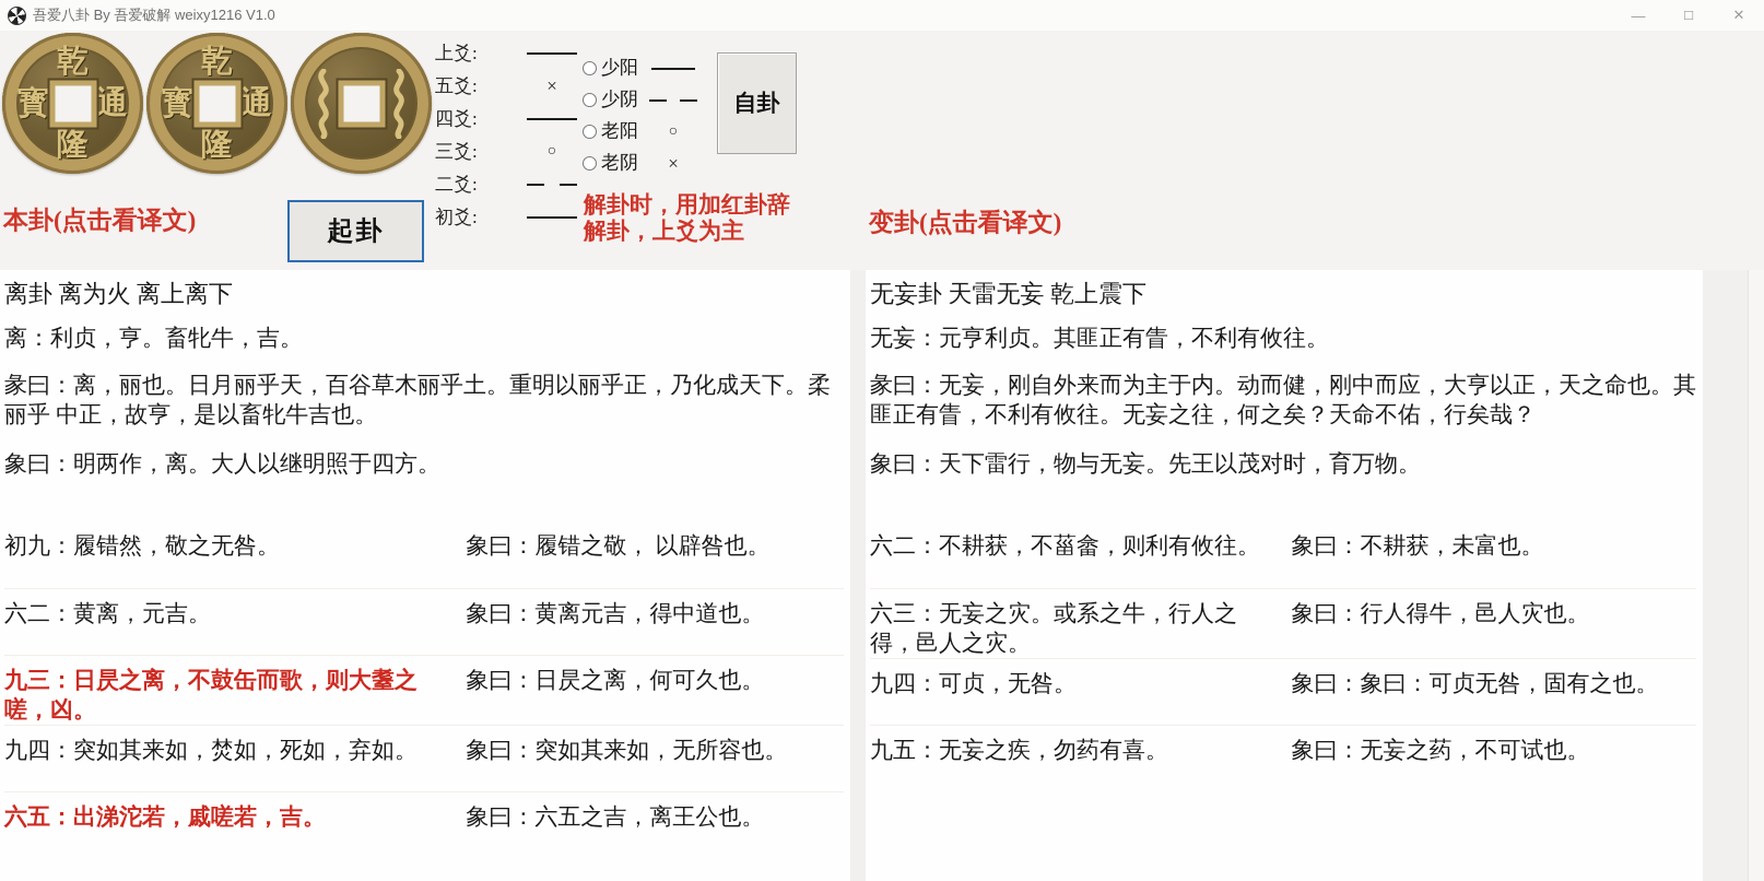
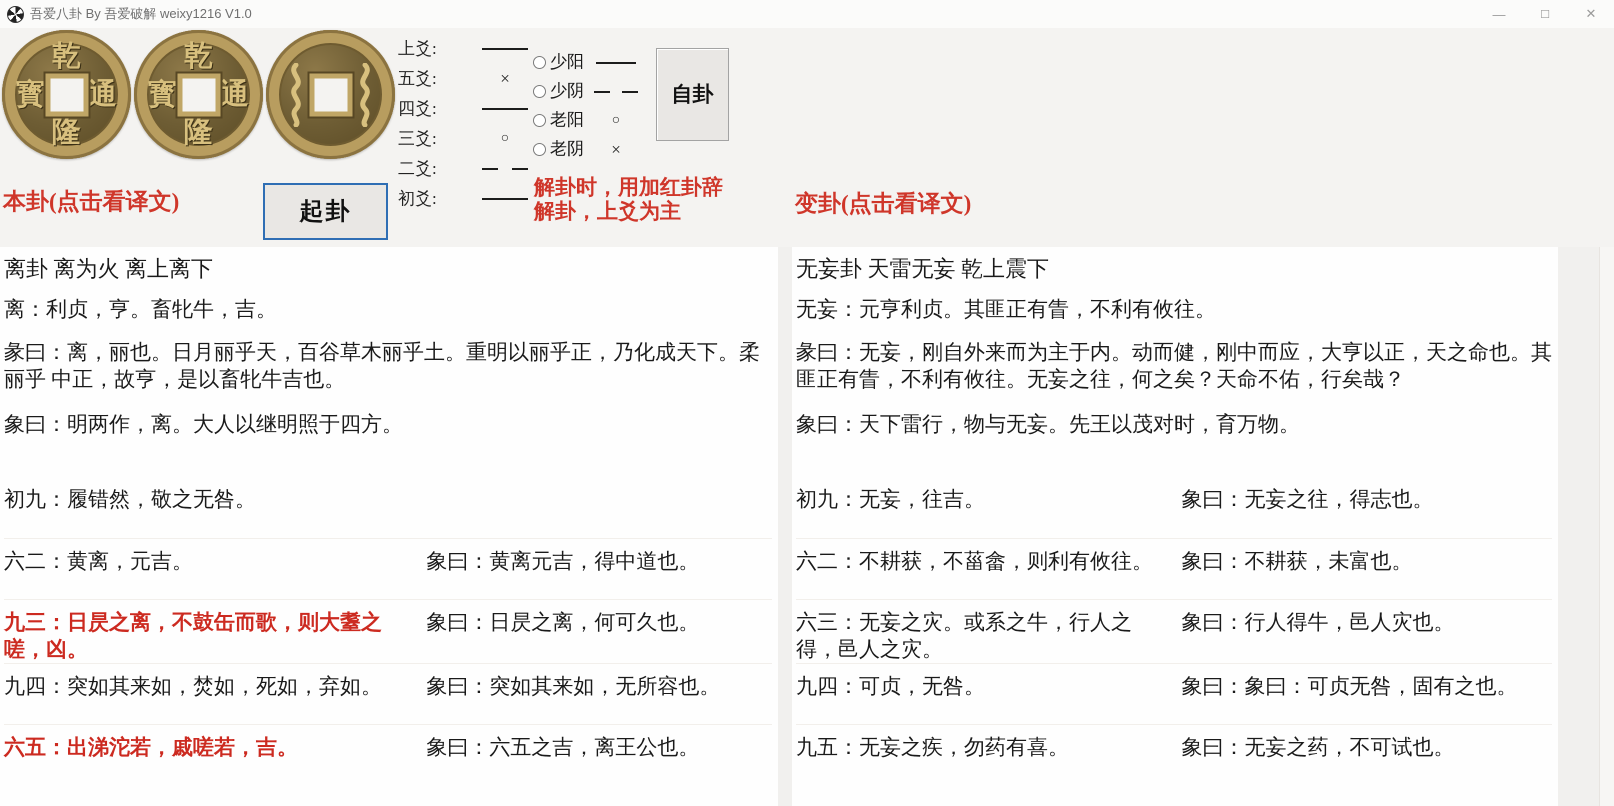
  吾爱八卦 By 吾爱破解 weixy1216 V1.0
  —
  ☐
  ✕
  乾
  通
  隆
  寳
  乾
  通
  隆
  寳
  上爻:
  五爻:
  四爻:
  三爻:
  二爻:
  初爻:
  少阳
  少阴
  老阳
  老阴
  自卦
  起卦
  本卦(点击看译文)
  解卦时，用加红卦辞
  解卦，上爻为主
  变卦(点击看译文)
  离卦 离为火 离上离下
  离：利贞，亨。畜牝牛，吉。
  彖曰：离，丽也。日月丽乎天，百谷草木丽乎土。重明以丽乎正，乃化成天下。柔丽乎 中正，故亨，是以畜牝牛吉也。
  象曰：明两作，离。大人以继明照于四方。
  初九：履错然，敬之无咎。
- 象曰：履错之敬， 以辟咎也。
  六二：黄离，元吉。
  象曰：黄离元吉，得中道也。
  九三：日昃之离，不鼓缶而歌，则大耋之嗟，凶。
  象曰：日昃之离，何可久也。
  九四：突如其来如，焚如，死如，弃如。
  象曰：突如其来如，无所容也。
  六五：出涕沱若，戚嗟若，吉。
  象曰：六五之吉，离王公也。
  无妄卦 天雷无妄 乾上震下
  无妄：元亨利贞。其匪正有眚，不利有攸往。
  彖曰：无妄，刚自外来而为主于内。动而健，刚中而应，大亨以正，天之命也。其匪正有眚，不利有攸往。无妄之往，何之矣？天命不佑，行矣哉？
  象曰：天下雷行，物与无妄。先王以茂对时，育万物。
+ 初九：无妄，往吉。
+ 象曰：无妄之往，得志也。
  六二：不耕获，不菑畲，则利有攸往。
  象曰：不耕获，未富也。
  六三：无妄之灾。或系之牛，行人之得，邑人之灾。
  象曰：行人得牛，邑人灾也。
  九四：可贞，无咎。
  象曰：象曰：可贞无咎，固有之也。
  九五：无妄之疾，勿药有喜。
  象曰：无妄之药，不可试也。
